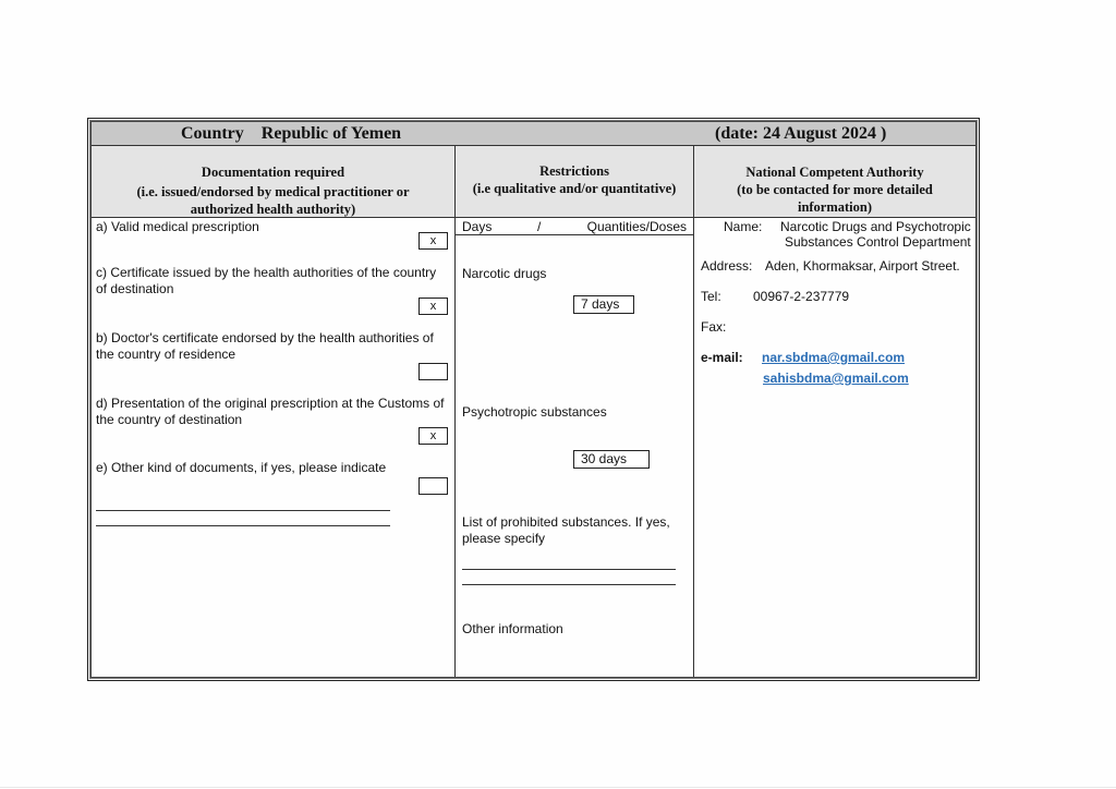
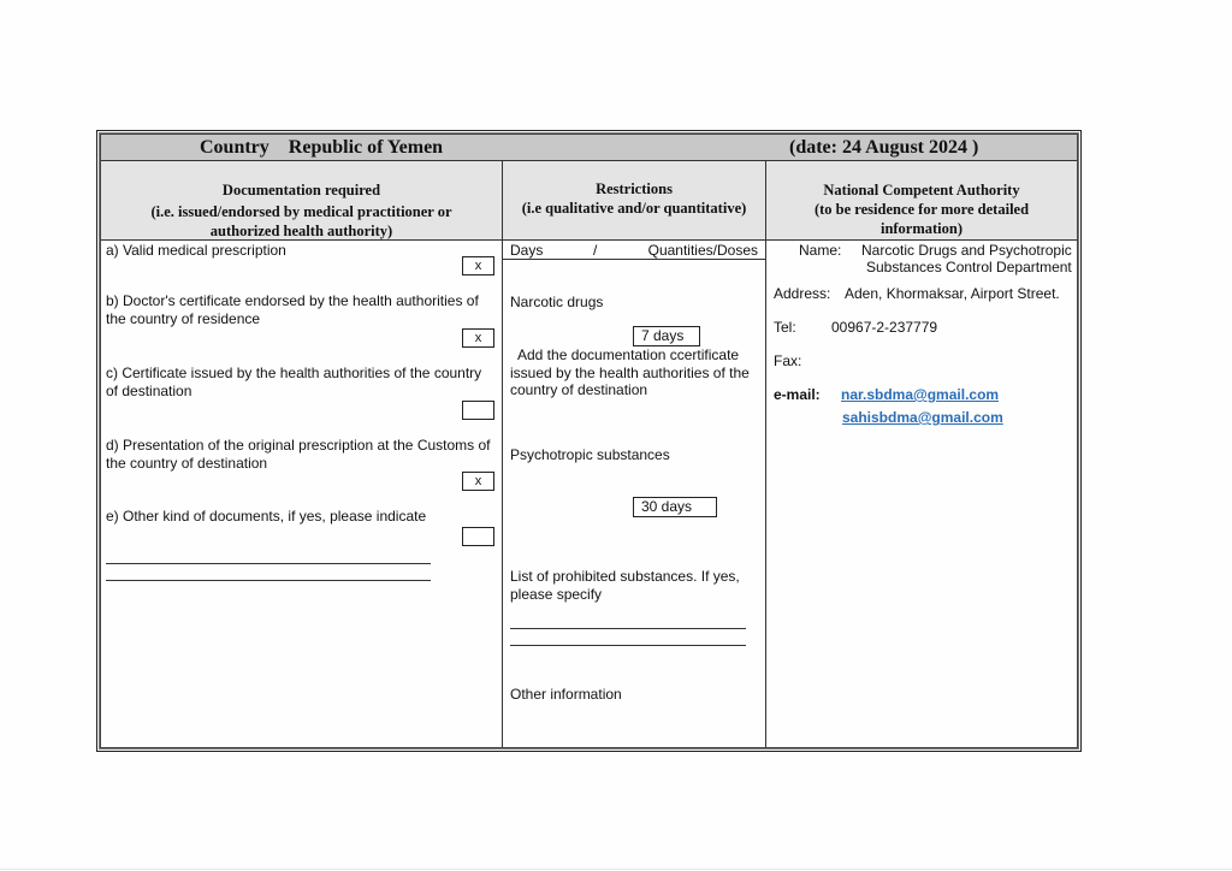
  Country Republic of Yemen
  (date: 24 August 2024 )
  Documentation required
  (i.e. issued/endorsed by medical practitioner or authorized health authority)
  Restrictions
  (i.e qualitative and/or quantitative)
  National Competent Authority
- (to be contacted for more detailed information)
+ (to be residence for more detailed information)
  a) Valid medical prescription
  x
- c) Certificate issued by the health authorities of the country of destination
+ b) Doctor's certificate endorsed by the health authorities of the country of residence
  x
- b) Doctor's certificate endorsed by the health authorities of the country of residence
+ c) Certificate issued by the health authorities of the country of destination
  d) Presentation of the original prescription at the Customs of the country of destination
  x
  e) Other kind of documents, if yes, please indicate
  Days
  /
  Quantities/Doses
  Narcotic drugs
  7 days
+ Add the documentation ccertificate issued by the health authorities of the country of destination
  Psychotropic substances
  30 days
  List of prohibited substances. If yes, please specify
  Other information
  Name:
  Narcotic Drugs and Psychotropic
  Substances Control Department
  Address:
  Aden, Khormaksar, Airport Street.
  Tel:
  00967-2-237779
  Fax:
  e-mail:
  nar.sbdma@gmail.com
  sahisbdma@gmail.com
